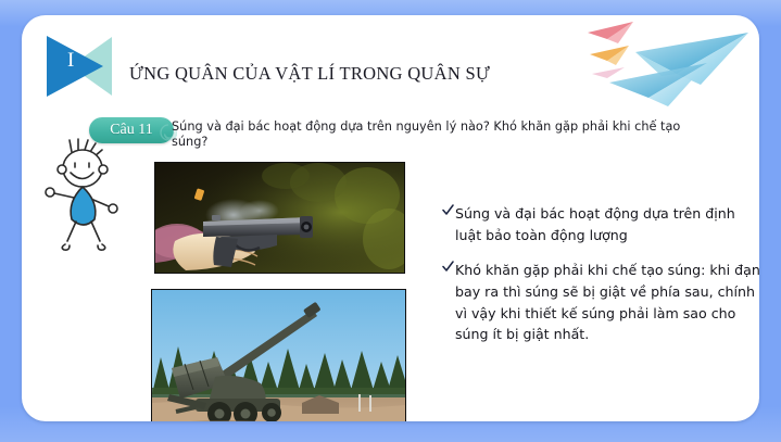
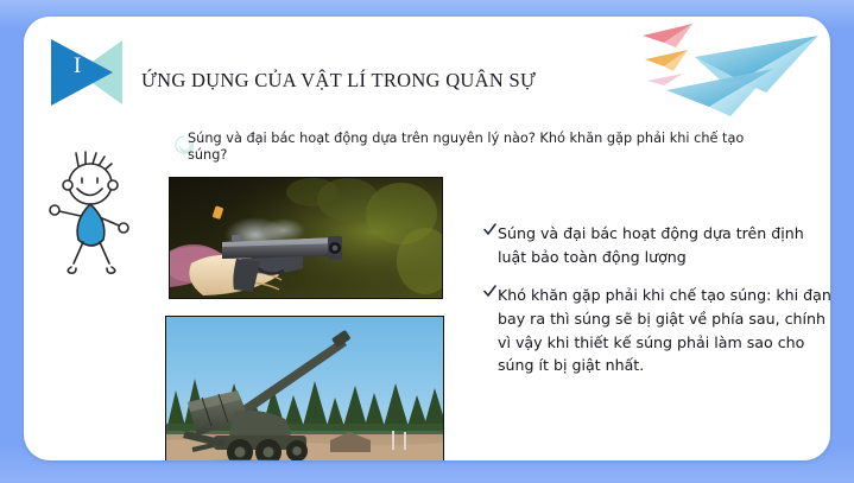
  I
- ỨNG QUÂN CỦA VẬT LÍ TRONG QUÂN SỰ
+ ỨNG DỤNG CỦA VẬT LÍ TRONG QUÂN SỰ
- Câu 11
  Súng và đại bác hoạt động dựa trên nguyên lý nào? Khó khăn gặp phải khi chế tạo súng?
  Súng và đại bác hoạt động dựa trên định luật bảo toàn động lượng
  Khó khăn gặp phải khi chế tạo súng: khi đạn bay ra thì súng sẽ bị giật về phía sau, chính vì vậy khi thiết kế súng phải làm sao cho súng ít bị giật nhất.
